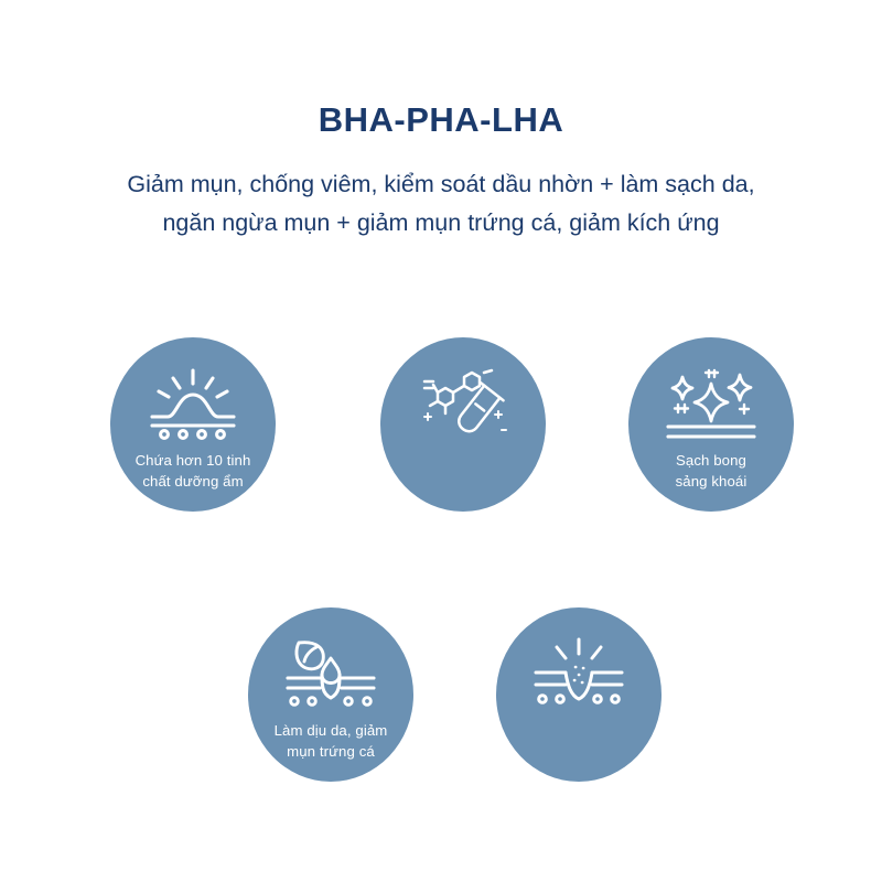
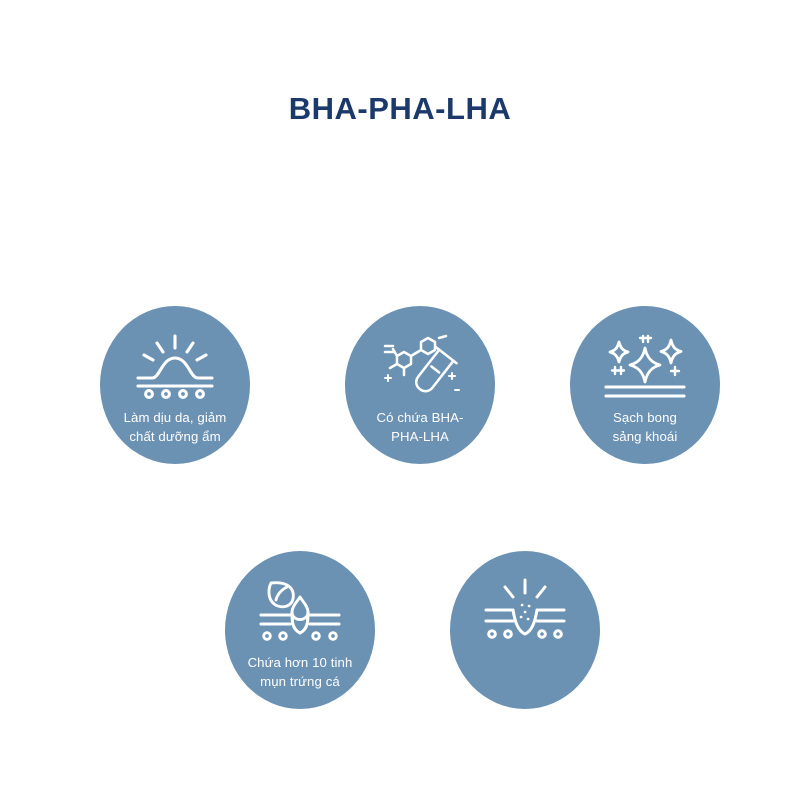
  BHA-PHA-LHA
- Giảm mụn, chống viêm, kiểm soát dầu nhờn + làm sạch da,
- ngăn ngừa mụn + giảm mụn trứng cá, giảm kích ứng
- Chứa hơn 10 tinh
+ Làm dịu da, giảm
  chất dưỡng ẩm
+ Có chứa BHA-
+ PHA-LHA
  Sạch bong
  sảng khoái
- Làm dịu da, giảm
+ Chứa hơn 10 tinh
  mụn trứng cá
